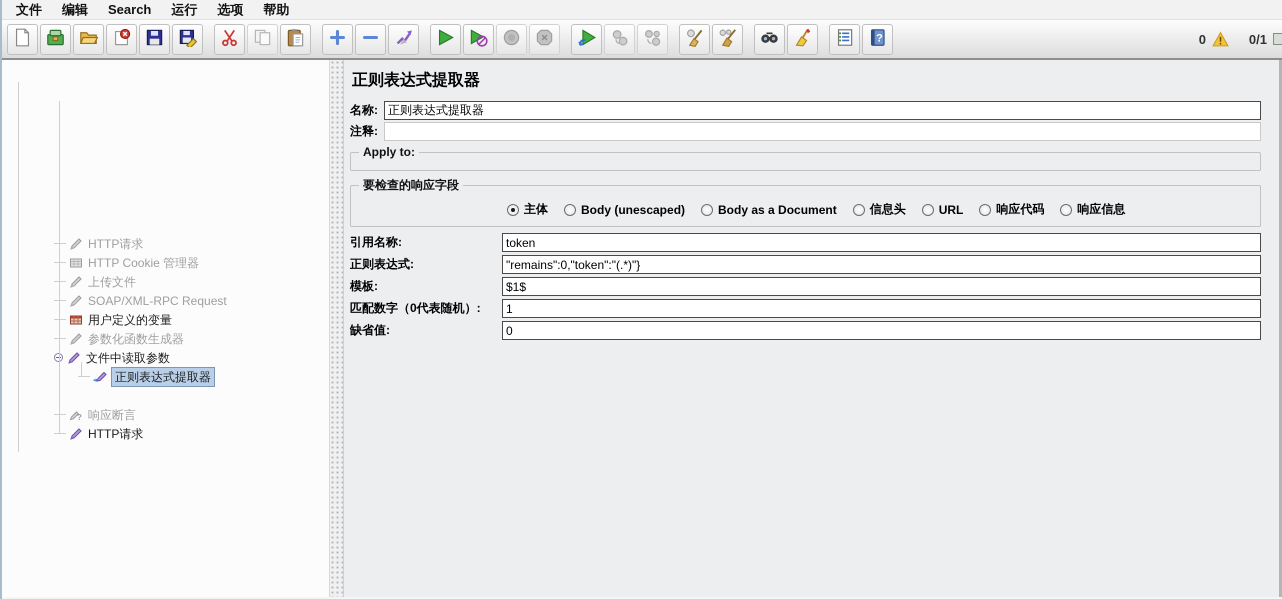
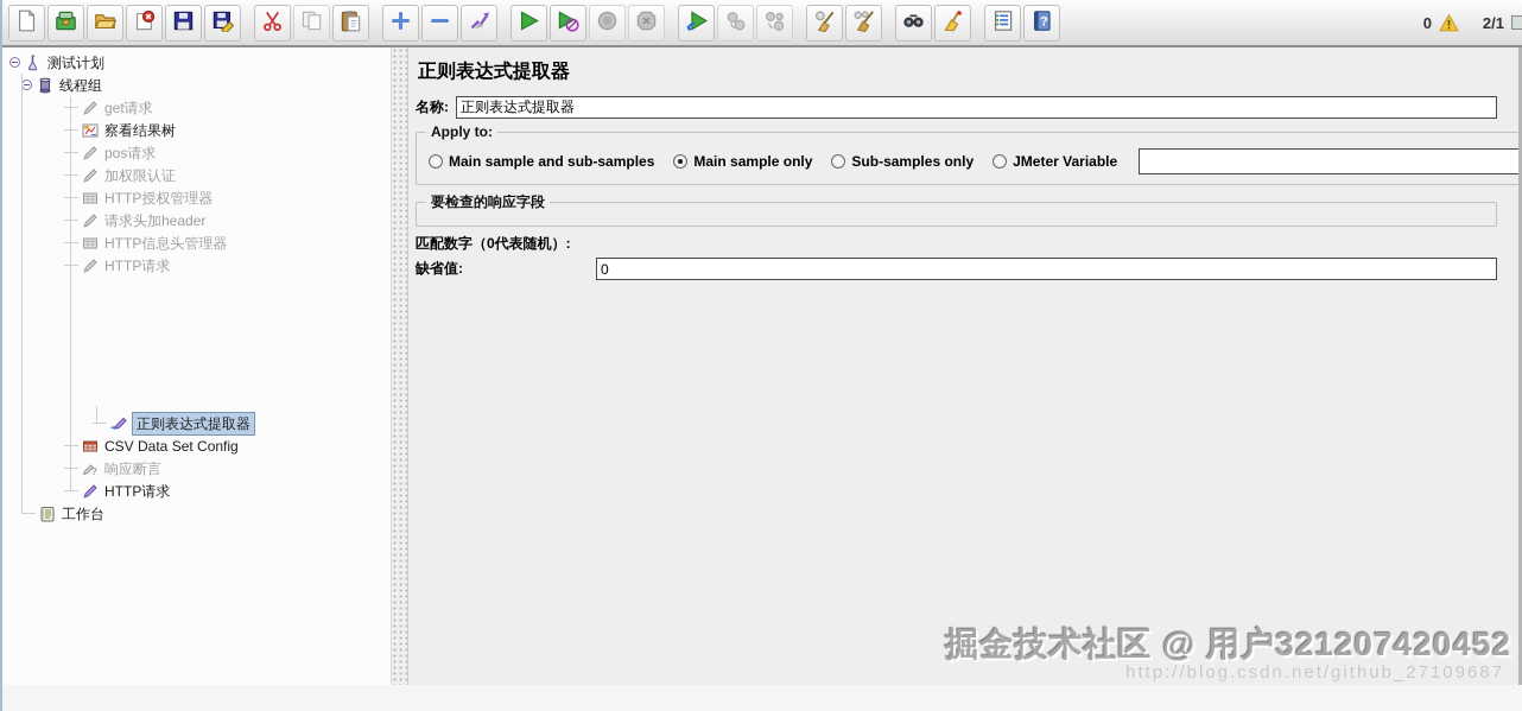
- 文件
- 编辑
- Search
- 运行
- 选项
- 帮助
  ?
  0
- 0/1
+ 2/1
+ 测试计划
+ 线程组
+ get请求
+ 察看结果树
+ pos请求
+ 加权限认证
+ HTTP授权管理器
+ 请求头加header
+ HTTP信息头管理器
  HTTP请求
- HTTP Cookie 管理器
- 上传文件
- SOAP/XML-RPC Request
- 用户定义的变量
- 参数化函数生成器
- 文件中读取参数
  正则表达式提取器
+ CSV Data Set Config
  ?
  响应断言
  HTTP请求
+ 工作台
  正则表达式提取器
  名称:
  正则表达式提取器
- 注释:
  Apply to:
+ Main sample and sub-samples
+ Main sample only
+ Sub-samples only
+ JMeter Variable
  要检查的响应字段
- 主体
- Body (unescaped)
- Body as a Document
- 信息头
- URL
- 响应代码
- 响应信息
- 引用名称:
- token
- 正则表达式:
- "remains":0,"token":"(.*)"}
- 模板:
- $1$
  匹配数字（0代表随机）:
- 1
  缺省值:
  0
+ 掘金技术社区 @ 用户321207420452
+ http://blog.csdn.net/github_27109687
